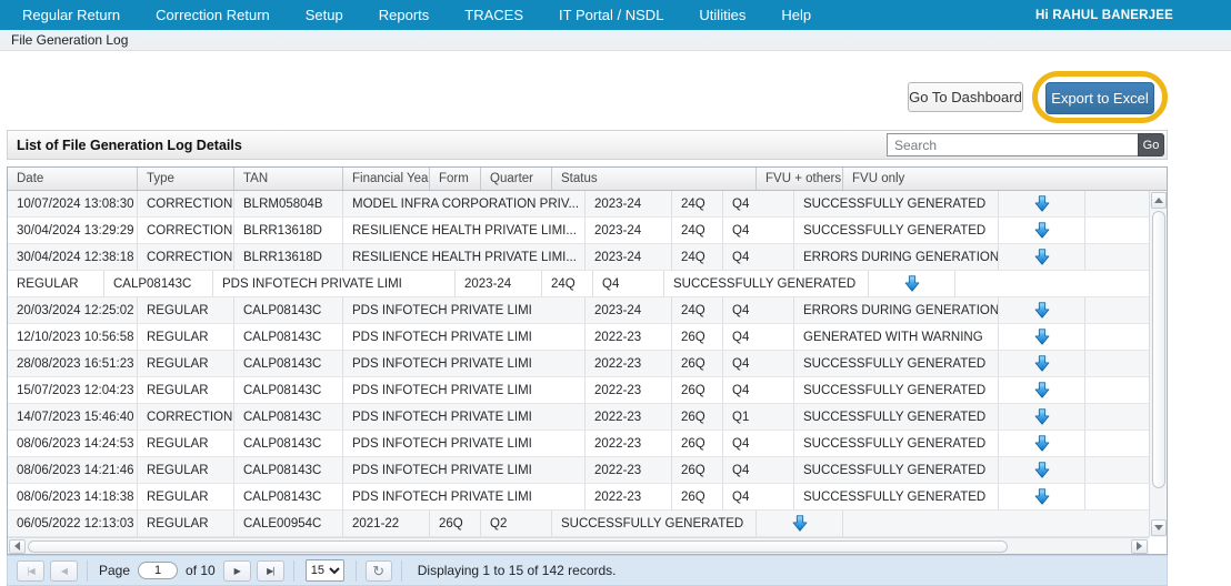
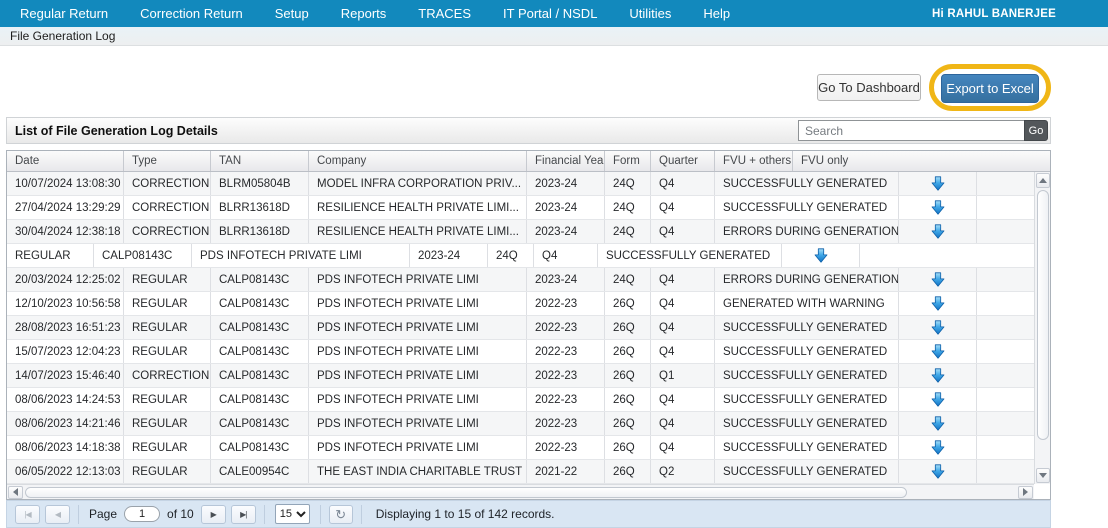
  Regular Return
  Correction Return
  Setup
  Reports
  TRACES
  IT Portal / NSDL
  Utilities
  Help
  Hi RAHUL BANERJEE
  File Generation Log
  Go To Dashboard
  Export to Excel
  List of File Generation Log Details
  Search
  Go
  Date
  Type
  TAN
+ Company
  Financial Yea
  Form
  Quarter
- Status
  FVU + others
  FVU only
  10/07/2024 13:08:30
  CORRECTION
  BLRM05804B
  MODEL INFRA CORPORATION PRIV...
  2023-24
  24Q
  Q4
  SUCCESSFULLY GENERATED
- 30/04/2024 13:29:29
+ 27/04/2024 13:29:29
  CORRECTION
  BLRR13618D
  RESILIENCE HEALTH PRIVATE LIMI...
  2023-24
  24Q
  Q4
  SUCCESSFULLY GENERATED
  30/04/2024 12:38:18
  CORRECTION
  BLRR13618D
  RESILIENCE HEALTH PRIVATE LIMI...
  2023-24
  24Q
  Q4
  ERRORS DURING GENERATION
  REGULAR
  CALP08143C
  PDS INFOTECH PRIVATE LIMI
  2023-24
  24Q
  Q4
  SUCCESSFULLY GENERATED
  20/03/2024 12:25:02
  REGULAR
  CALP08143C
  PDS INFOTECH PRIVATE LIMI
  2023-24
  24Q
  Q4
  ERRORS DURING GENERATION
  12/10/2023 10:56:58
  REGULAR
  CALP08143C
  PDS INFOTECH PRIVATE LIMI
  2022-23
  26Q
  Q4
  GENERATED WITH WARNING
  28/08/2023 16:51:23
  REGULAR
  CALP08143C
  PDS INFOTECH PRIVATE LIMI
  2022-23
  26Q
  Q4
  SUCCESSFULLY GENERATED
  15/07/2023 12:04:23
  REGULAR
  CALP08143C
  PDS INFOTECH PRIVATE LIMI
  2022-23
  26Q
  Q4
  SUCCESSFULLY GENERATED
  14/07/2023 15:46:40
  CORRECTION
  CALP08143C
  PDS INFOTECH PRIVATE LIMI
  2022-23
  26Q
  Q1
  SUCCESSFULLY GENERATED
  08/06/2023 14:24:53
  REGULAR
  CALP08143C
  PDS INFOTECH PRIVATE LIMI
  2022-23
  26Q
  Q4
  SUCCESSFULLY GENERATED
  08/06/2023 14:21:46
  REGULAR
  CALP08143C
  PDS INFOTECH PRIVATE LIMI
  2022-23
  26Q
  Q4
  SUCCESSFULLY GENERATED
  08/06/2023 14:18:38
  REGULAR
  CALP08143C
  PDS INFOTECH PRIVATE LIMI
  2022-23
  26Q
  Q4
  SUCCESSFULLY GENERATED
  06/05/2022 12:13:03
  REGULAR
  CALE00954C
+ THE EAST INDIA CHARITABLE TRUST
  2021-22
  26Q
  Q2
  SUCCESSFULLY GENERATED
  |◀
  ◀
  Page
  1
  of 10
  ▶
  ▶|
  15
  ↻
  Displaying 1 to 15 of 142 records.
